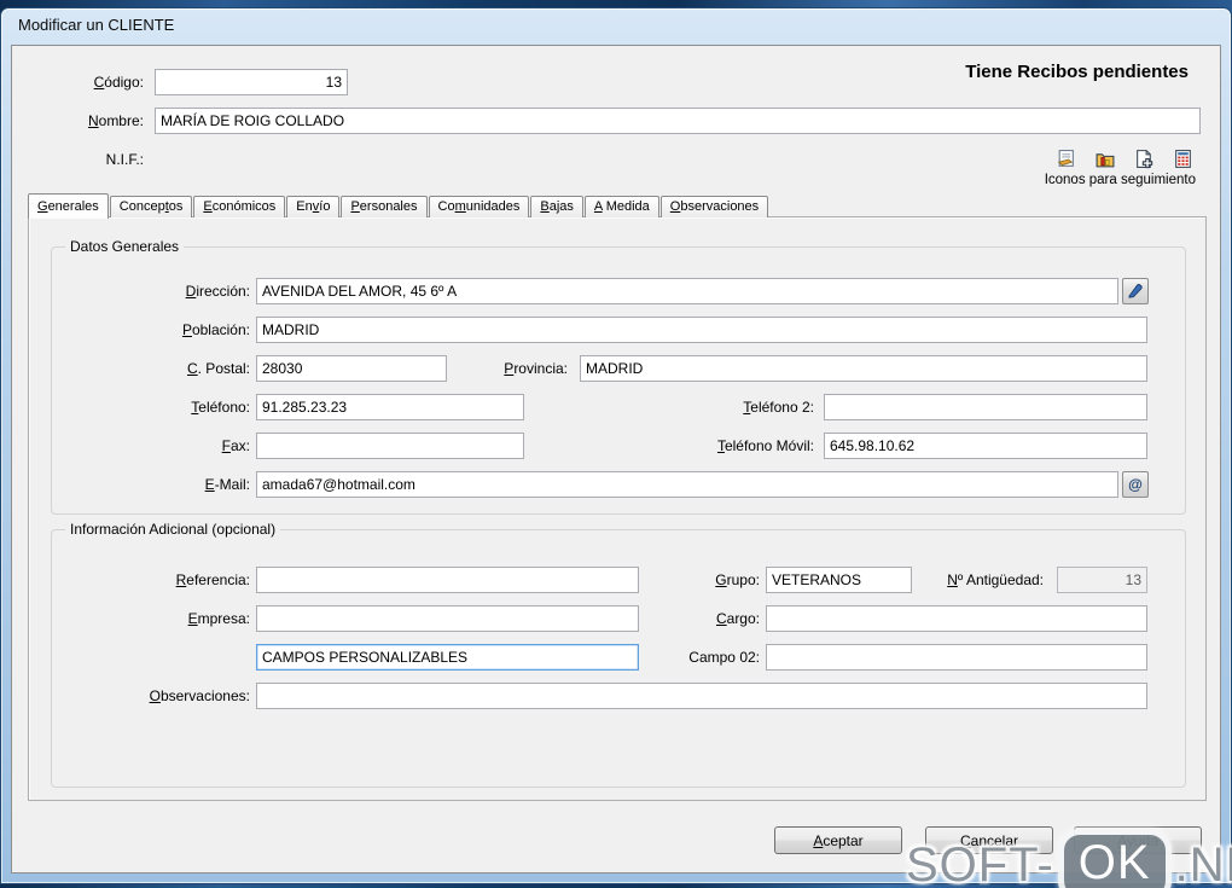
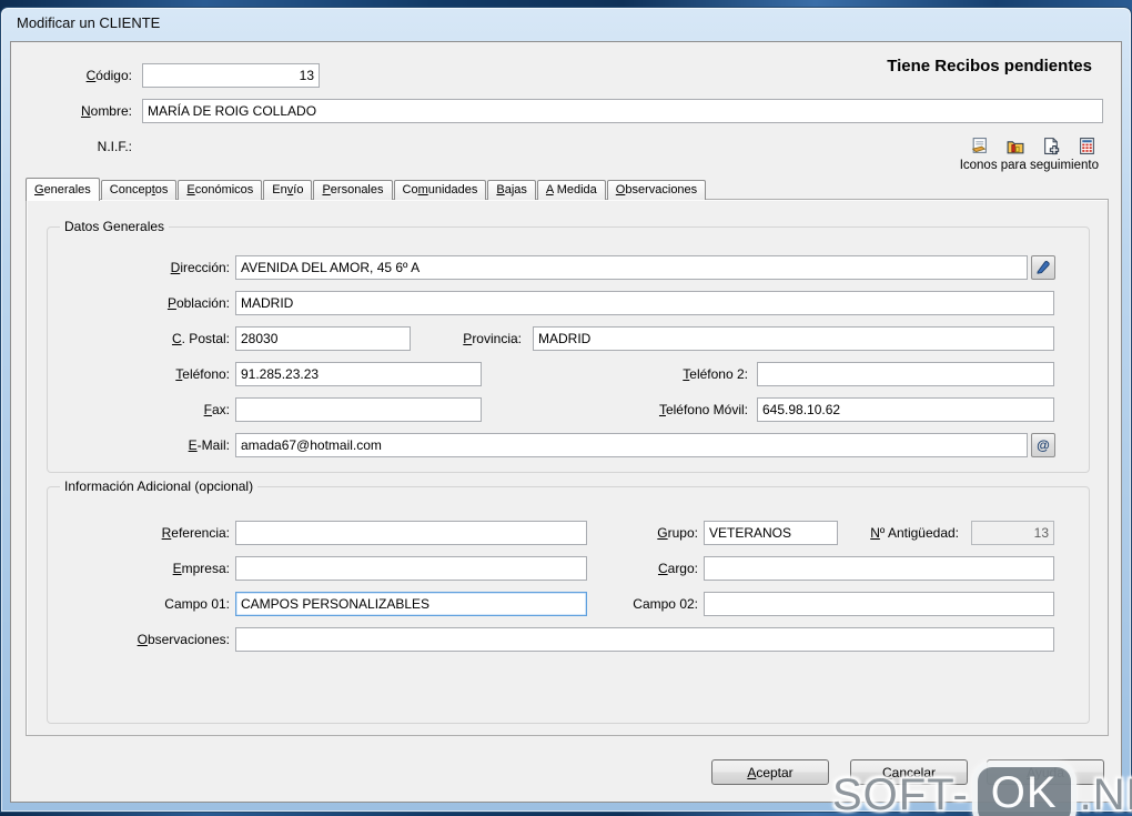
  Modificar un CLIENTE
  Código:
  13
  Nombre:
  MARÍA DE ROIG COLLADO
  N.I.F.:
  Tiene Recibos pendientes
  Iconos para seguimiento
  Generales
  Conceptos
  Económicos
  Envío
  Personales
  Comunidades
  Bajas
  A Medida
  Observaciones
  Datos Generales
  Dirección:
  AVENIDA DEL AMOR, 45 6º A
  Población:
  MADRID
  C. Postal:
  28030
  Provincia:
  MADRID
  Teléfono:
  91.285.23.23
  Teléfono 2:
  Fax:
  Teléfono Móvil:
  645.98.10.62
  E-Mail:
  amada67@hotmail.com
  @
  Información Adicional (opcional)
  Referencia:
  Grupo:
  VETERANOS
  Nº Antigüedad:
  13
  Empresa:
  Cargo:
+ Campo 01:
  CAMPOS PERSONALIZABLES
  Campo 02:
  Observaciones:
  Aceptar
  Cancelar
  SOFT-
  OK
